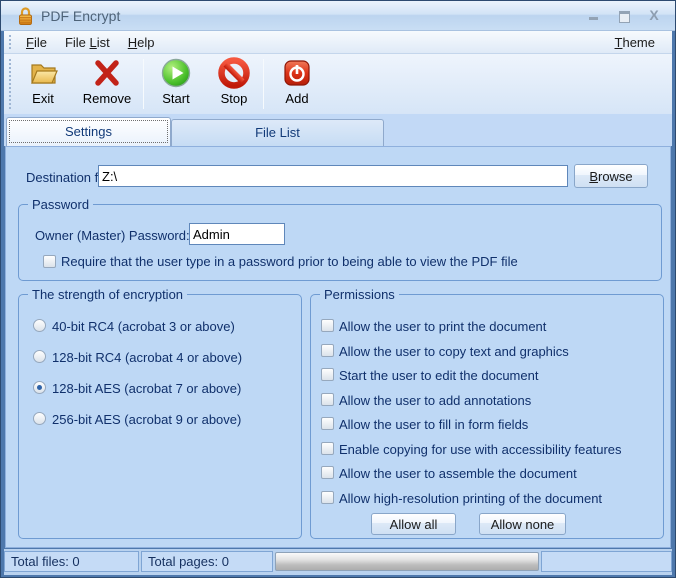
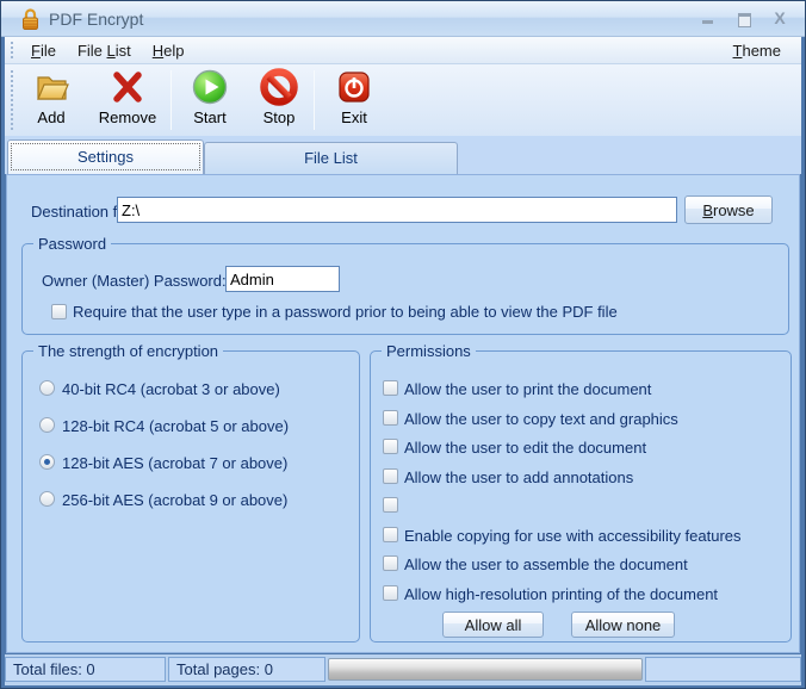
  PDF Encrypt
  X
  File
  File List
  Help
  Theme
- Exit
+ Add
  Remove
  Start
  Stop
- Add
+ Exit
  Settings
  File List
  Z:\
  Browse
  Password
  Owner (Master) Password:
  Admin
  Require that the user type in a password prior to being able to view the PDF file
  The strength of encryption
  40-bit RC4 (acrobat 3 or above)
- 128-bit RC4 (acrobat 4 or above)
+ 128-bit RC4 (acrobat 5 or above)
  128-bit AES (acrobat 7 or above)
  256-bit AES (acrobat 9 or above)
  Permissions
  Allow the user to print the document
  Allow the user to copy text and graphics
- Start the user to edit the document
+ Allow the user to edit the document
  Allow the user to add annotations
- Allow the user to fill in form fields
  Enable copying for use with accessibility features
  Allow the user to assemble the document
  Allow high-resolution printing of the document
  Allow all
  Allow none
  Total files: 0
  Total pages: 0
